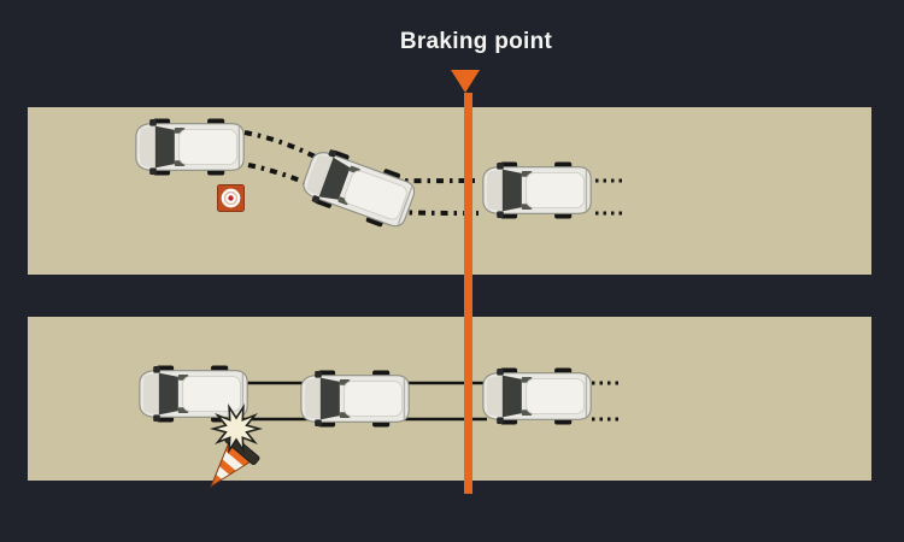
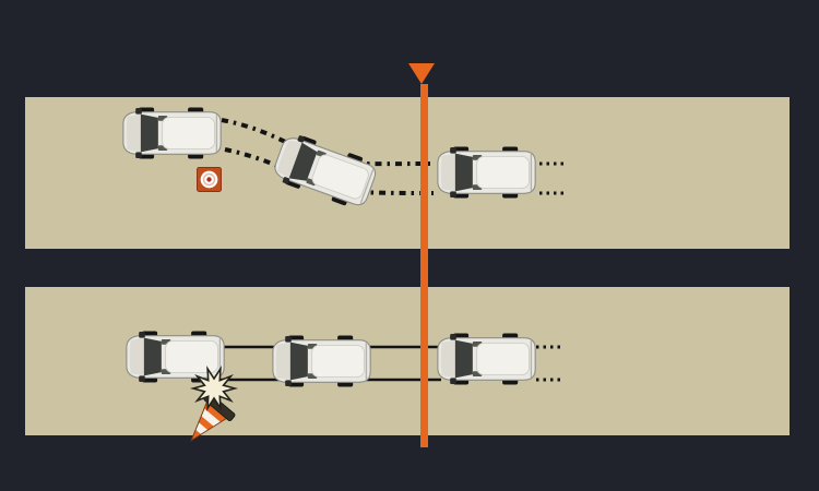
- Braking point
